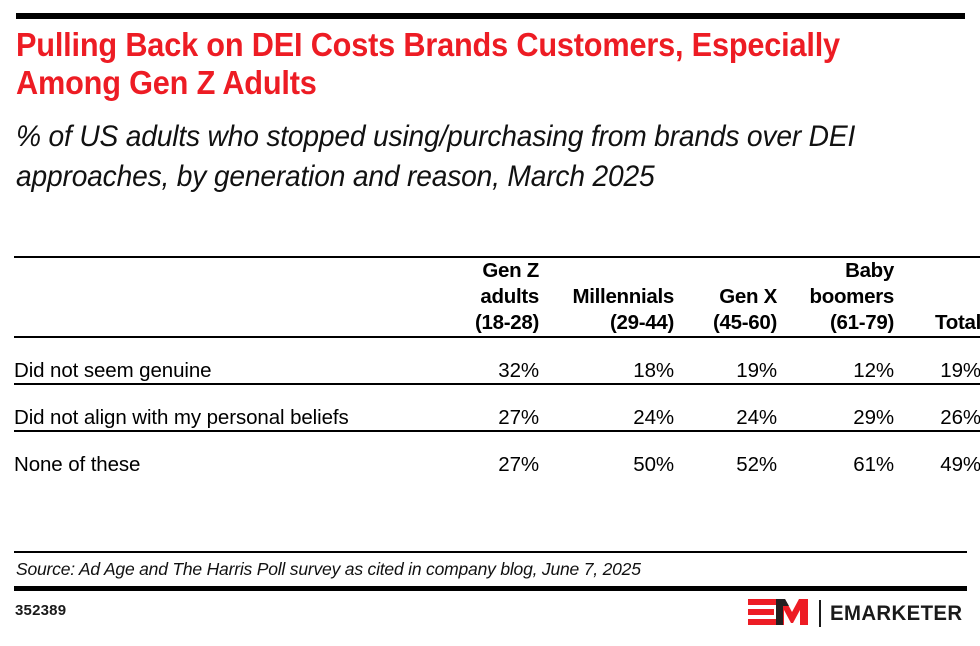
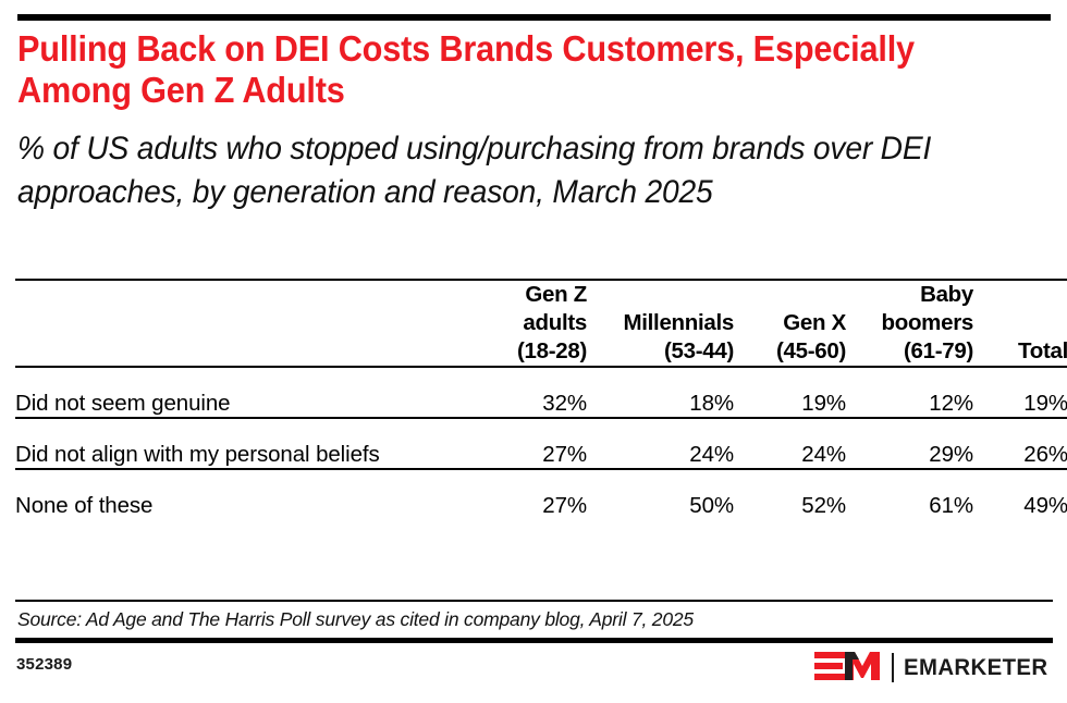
  Pulling Back on DEI Costs Brands Customers, Especially Among Gen Z Adults
  % of US adults who stopped using/purchasing from brands over DEI approaches, by generation and reason, March 2025
- 	Gen Z adults (18-28)	Millennials (29-44)	Gen X (45-60)	Baby boomers (61-79)	Total
+ 	Gen Z adults (18-28)	Millennials (53-44)	Gen X (45-60)	Baby boomers (61-79)	Total
  Did not seem genuine	32%	18%	19%	12%	19%
  Did not align with my personal beliefs	27%	24%	24%	29%	26%
  None of these	27%	50%	52%	61%	49%
- Source: Ad Age and The Harris Poll survey as cited in company blog, June 7, 2025
+ Source: Ad Age and The Harris Poll survey as cited in company blog, April 7, 2025
  352389
  EMARKETER
